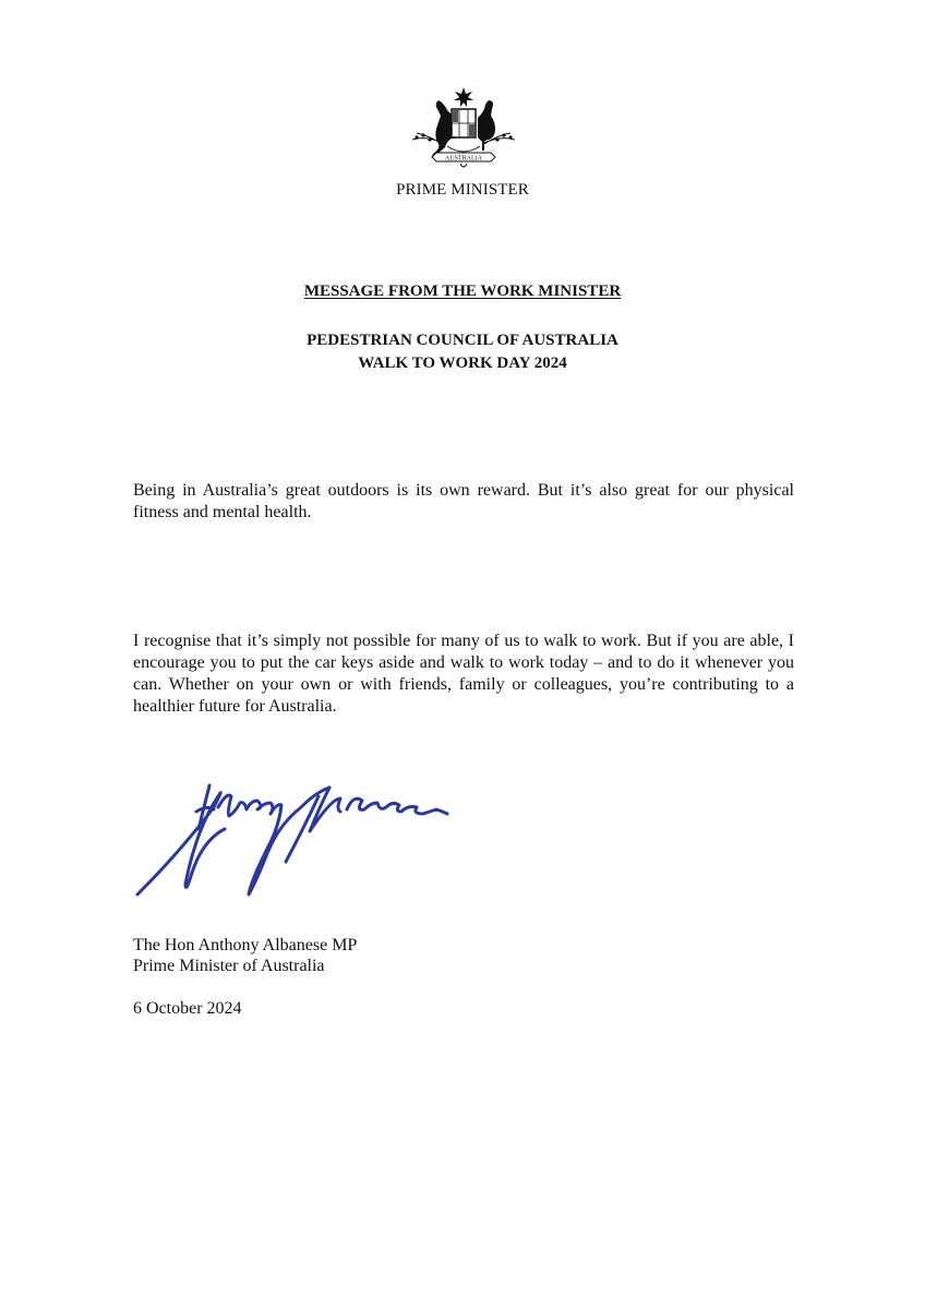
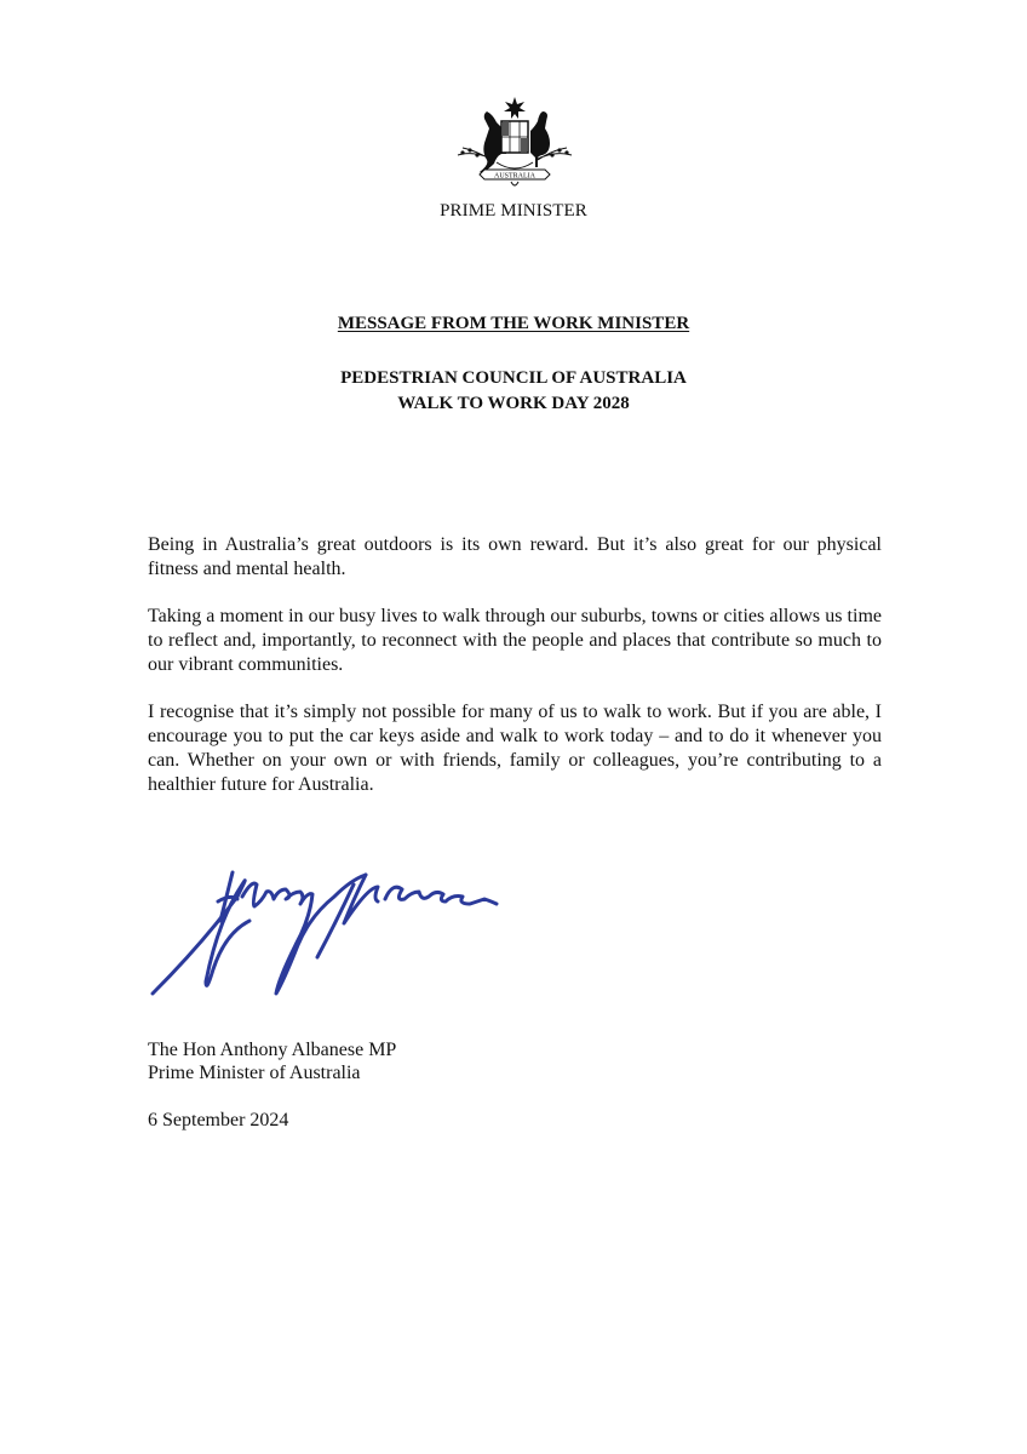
  PRIME MINISTER
  MESSAGE FROM THE WORK MINISTER
  PEDESTRIAN COUNCIL OF AUSTRALIA
- WALK TO WORK DAY 2024
+ WALK TO WORK DAY 2028
  Being in Australia’s great outdoors is its own reward. But it’s also great for our physical fitness and mental health.
+ Taking a moment in our busy lives to walk through our suburbs, towns or cities allows us time to reflect and, importantly, to reconnect with the people and places that contribute so much to our vibrant communities.
  I recognise that it’s simply not possible for many of us to walk to work. But if you are able, I encourage you to put the car keys aside and walk to work today – and to do it whenever you can. Whether on your own or with friends, family or colleagues, you’re contributing to a healthier future for Australia.
  The Hon Anthony Albanese MP
  Prime Minister of Australia
- 6 October 2024
+ 6 September 2024
